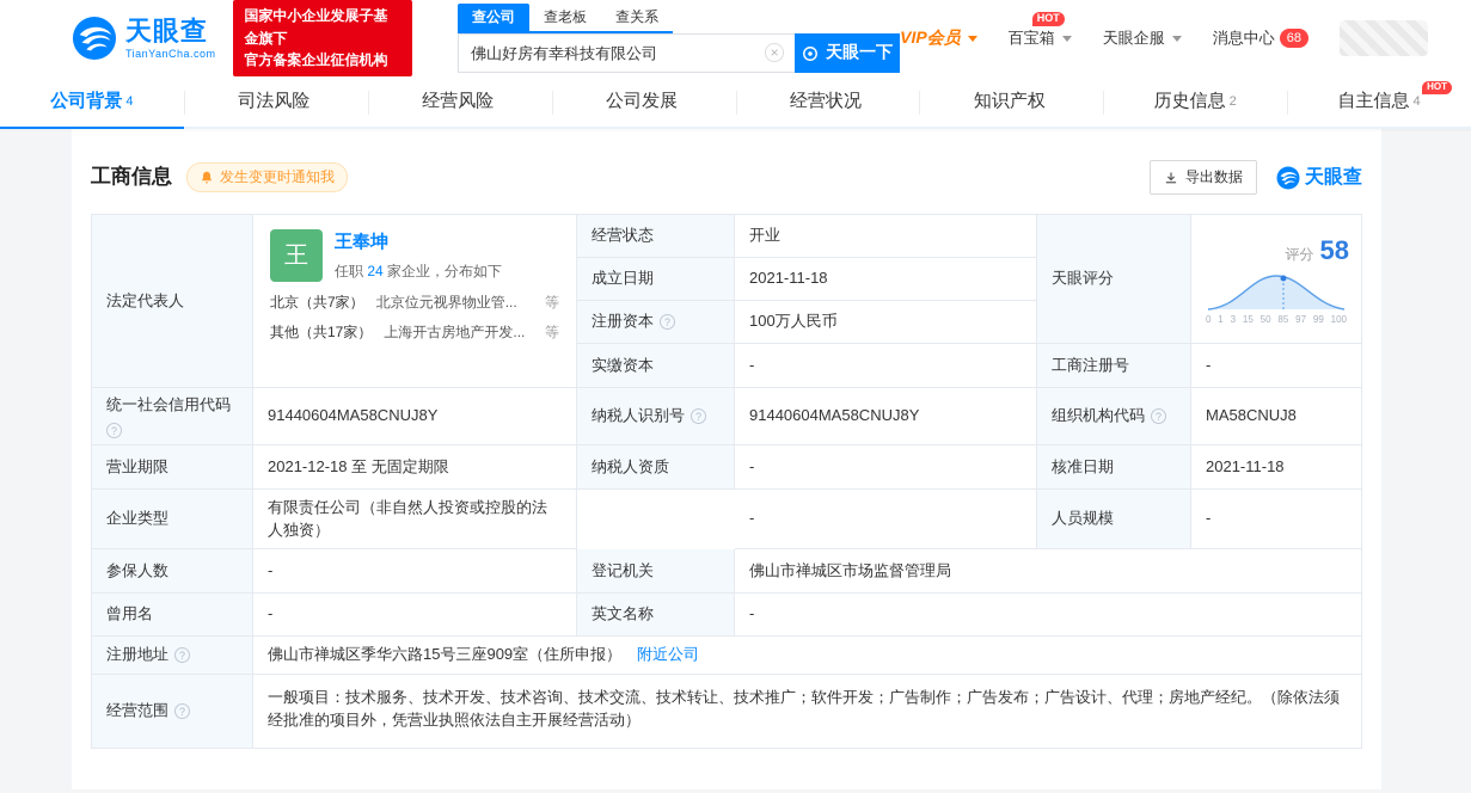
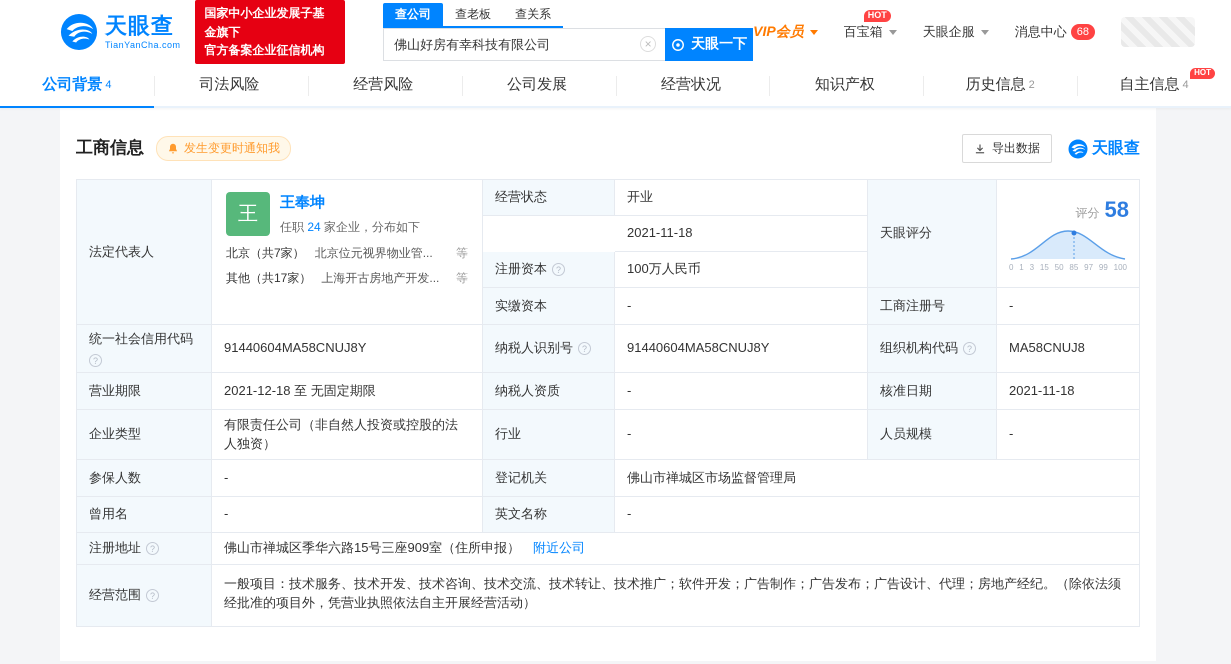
  天眼查
  TianYanCha.com
  国家中小企业发展子基金旗下
  官方备案企业征信机构
  查公司
  查老板
  查关系
  佛山好房有幸科技有限公司
  ×
  天眼一下
  VIP会员
  HOT
  百宝箱
  天眼企服
  消息中心
  68
  公司背景
  4
  司法风险
  经营风险
  公司发展
  经营状况
  知识产权
  历史信息
  2
  自主信息
  4
  HOT
  工商信息
  发生变更时通知我
  导出数据
  天眼查
  法定代表人
  王
  王奉坤
  任职 24 家企业，分布如下
  北京（共7家）
  北京位元视界物业管...
  等
  其他（共17家）
  上海开古房地产开发...
  等
  经营状态
  开业
  天眼评分
  评分
  58
  0
  1
  3
  15
  50
  85
  97
  99
  100
- 成立日期
  2021-11-18
  注册资本
  ?
  100万人民币
  实缴资本
  -
  工商注册号
  -
  统一社会信用代码
  ?
  91440604MA58CNUJ8Y
  纳税人识别号
  ?
  91440604MA58CNUJ8Y
  组织机构代码
  ?
  MA58CNUJ8
  营业期限
  2021-12-18 至 无固定期限
  纳税人资质
  -
  核准日期
  2021-11-18
  企业类型
  有限责任公司（非自然人投资或控股的法人独资）
+ 行业
  -
  人员规模
  -
  参保人数
  -
  登记机关
  佛山市禅城区市场监督管理局
  曾用名
  -
  英文名称
  -
  注册地址
  ?
  佛山市禅城区季华六路15号三座909室（住所申报）
  附近公司
  经营范围
  ?
  一般项目：技术服务、技术开发、技术咨询、技术交流、技术转让、技术推广；软件开发；广告制作；广告发布；广告设计、代理；房地产经纪。（除依法须经批准的项目外，凭营业执照依法自主开展经营活动）
